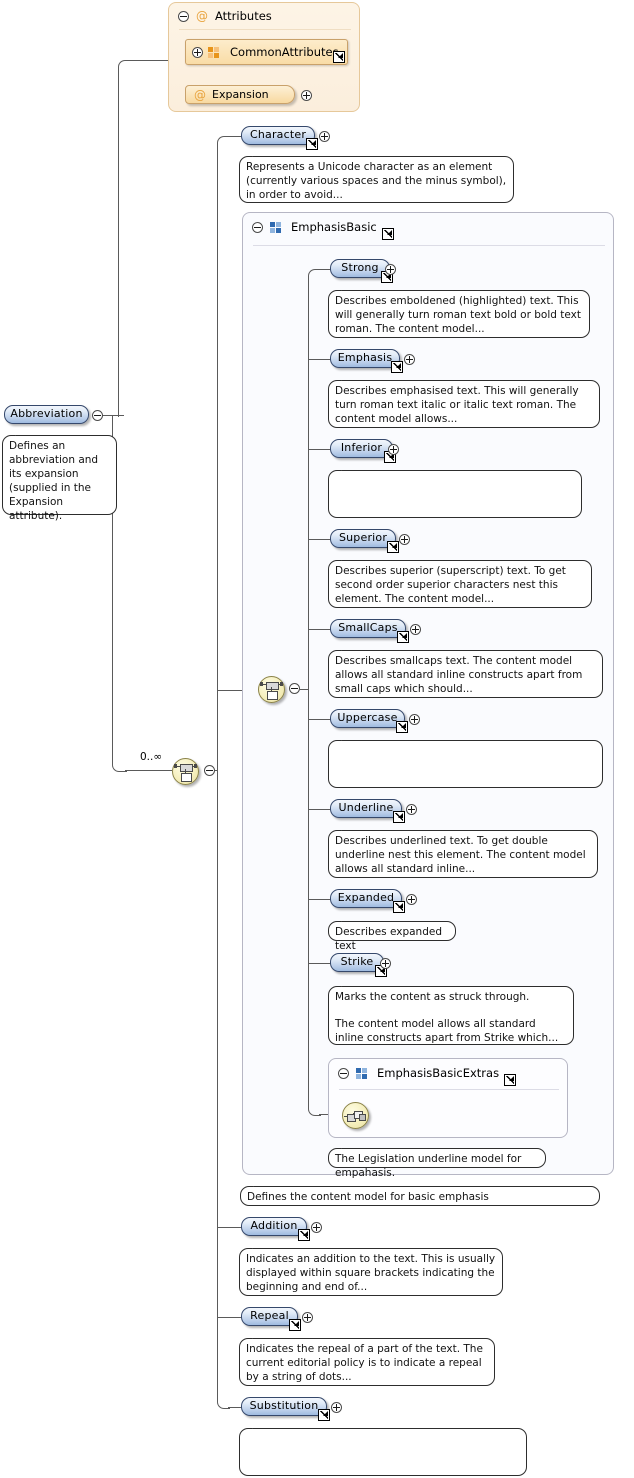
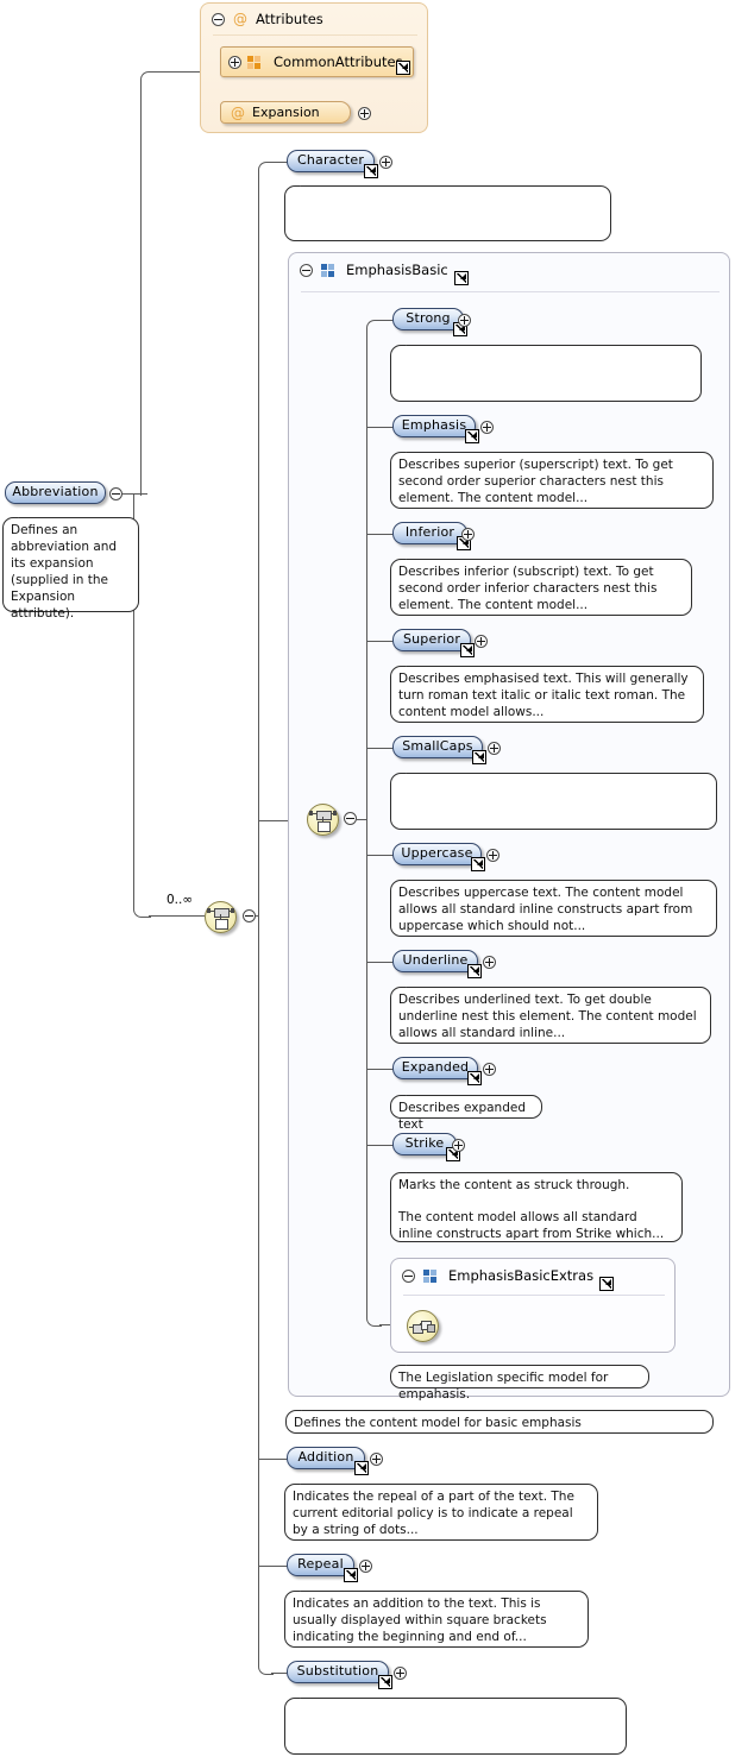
  @
  Attributes
  CommonAttribute
  @
  Expansion
  Abbreviation
  Defines an abbreviation and its expansion (supplied in the Expansion attribute).
  0..∞
  Character
- Represents a Unicode character as an element (currently various spaces and the minus symbol), in order to avoid...
  EmphasisBasic
  Strong
- Describes emboldened (highlighted) text. This will generally turn roman text bold or bold text roman. The content model...
  Emphasis
- Describes emphasised text. This will generally turn roman text italic or italic text roman. The content model allows...
+ Describes superior (superscript) text. To get second order superior characters nest this element. The content model...
  Inferior
+ Describes inferior (subscript) text. To get second order inferior characters nest this element. The content model...
  Superior
- Describes superior (superscript) text. To get second order superior characters nest this element. The content model...
+ Describes emphasised text. This will generally turn roman text italic or italic text roman. The content model allows...
  SmallCaps
- Describes smallcaps text. The content model allows all standard inline constructs apart from small caps which should...
  Uppercase
+ Describes uppercase text. The content model allows all standard inline constructs apart from uppercase which should not...
  Underline
  Describes underlined text. To get double underline nest this element. The content model allows all standard inline...
  Expanded
  Describes expanded text
  Strike
  Marks the content as struck through.
  The content model allows all standard inline constructs apart from Strike which...
  EmphasisBasicExtras
- The Legislation underline model for empahasis.
+ The Legislation specific model for empahasis.
  Defines the content model for basic emphasis
  Addition
- Indicates an addition to the text. This is usually displayed within square brackets indicating the beginning and end of...
+ Indicates the repeal of a part of the text. The current editorial policy is to indicate a repeal by a string of dots...
  Repeal
- Indicates the repeal of a part of the text. The current editorial policy is to indicate a repeal by a string of dots...
+ Indicates an addition to the text. This is usually displayed within square brackets indicating the beginning and end of...
  Substitution
